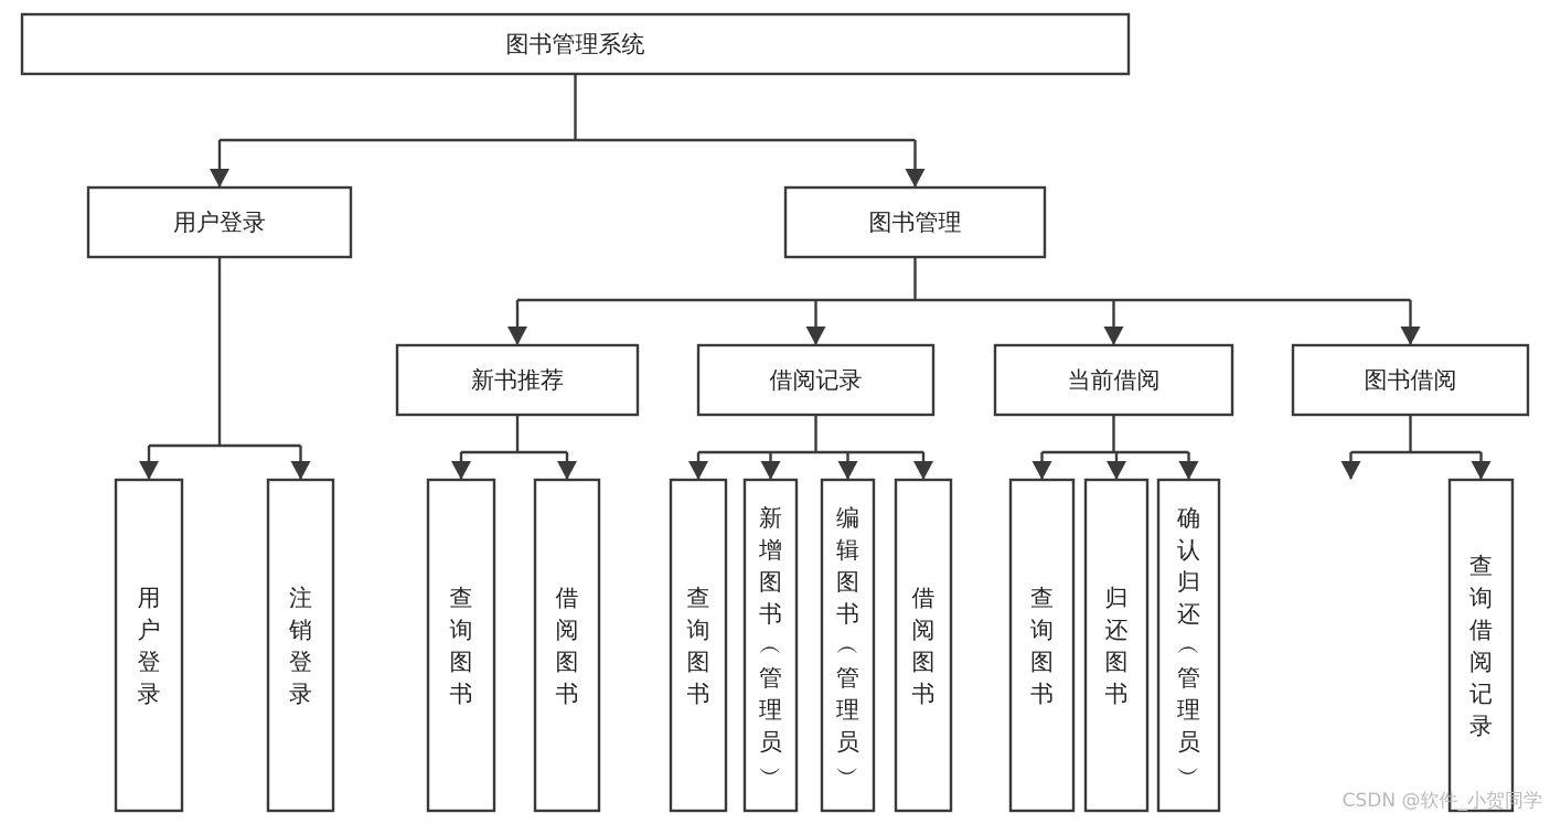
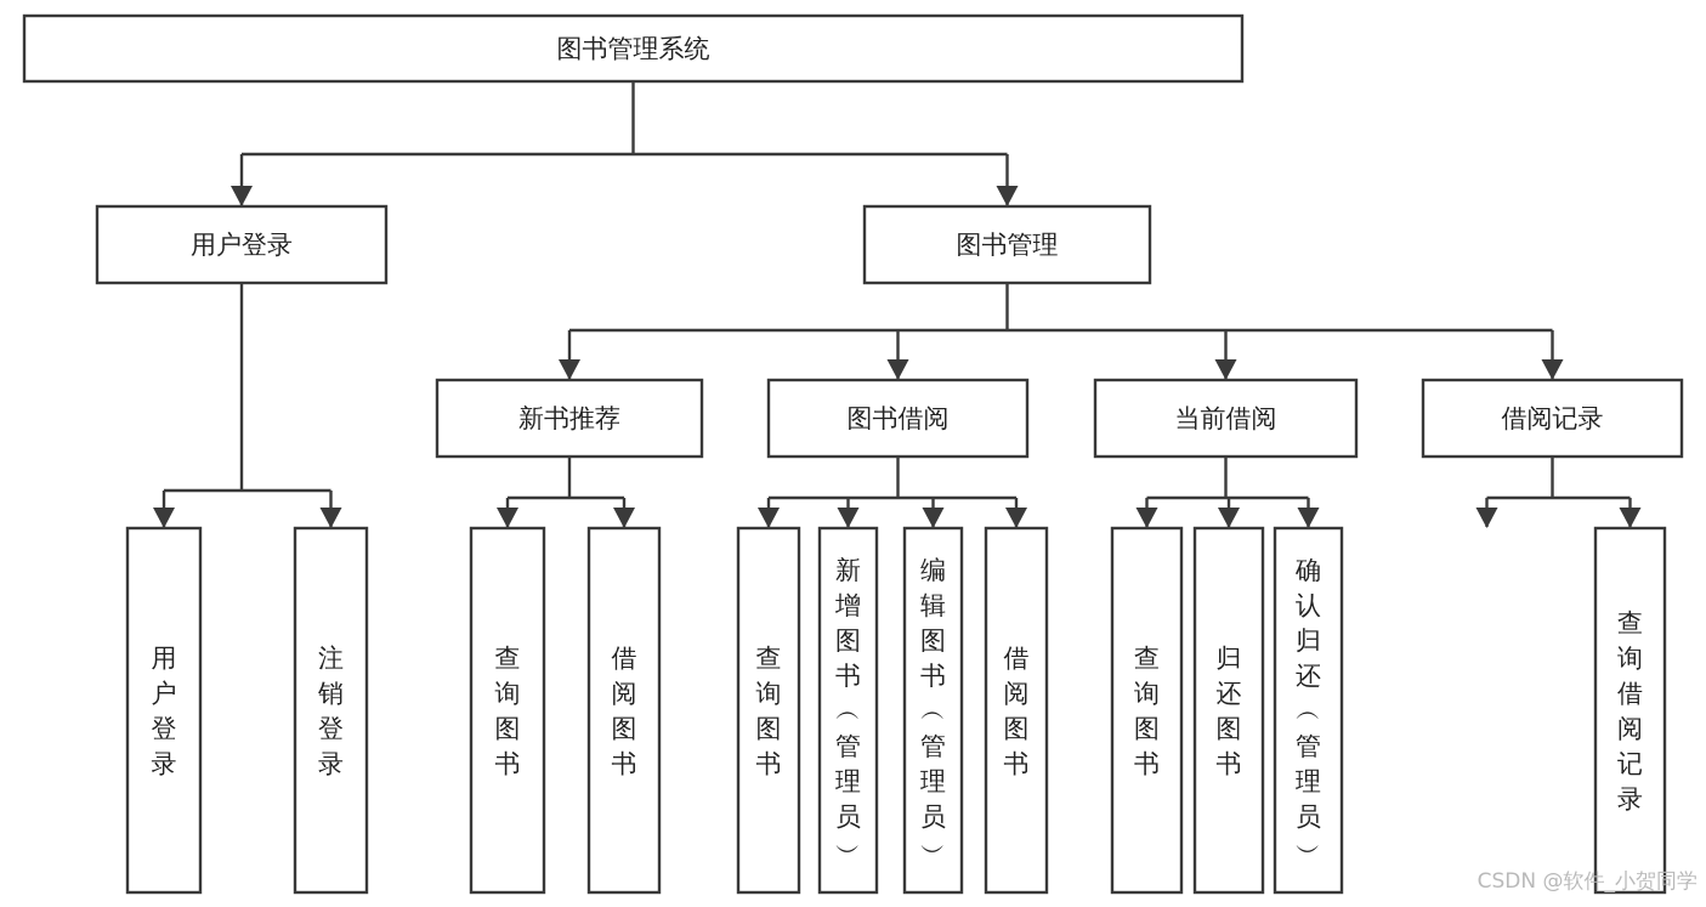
  图书管理系统
  用户登录
  图书管理
  新书推荐
- 借阅记录
+ 图书借阅
  当前借阅
- 图书借阅
+ 借阅记录
  用户登录
  注销登录
  查询图书
  借阅图书
  查询图书
  新增图书 ︵ 管理员 ︶
  编辑图书 ︵ 管理员 ︶
  借阅图书
  查询图书
  归还图书
  确认归还 ︵ 管理员 ︶
  查询借阅记录
  CSDN @软件_小贺同学
